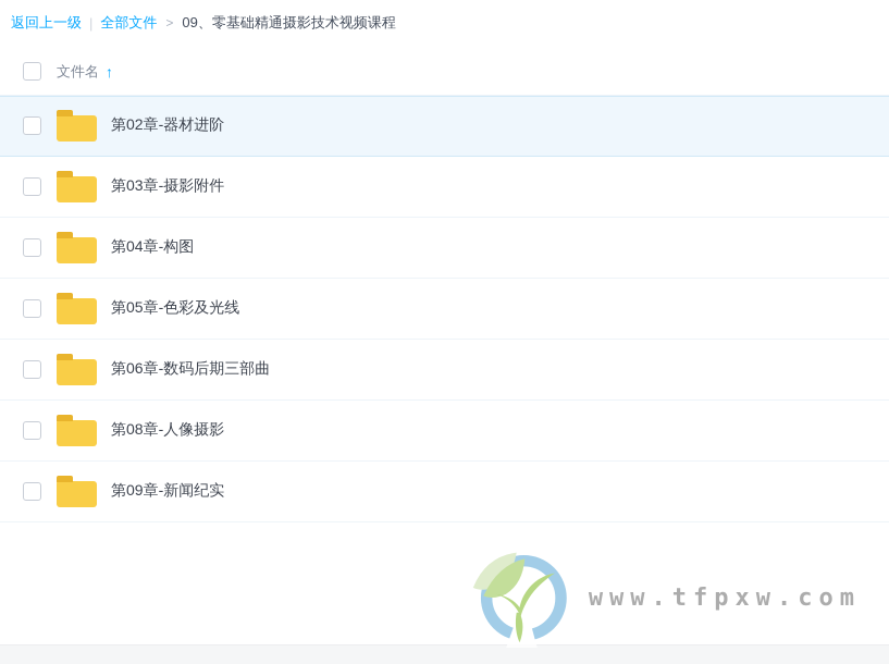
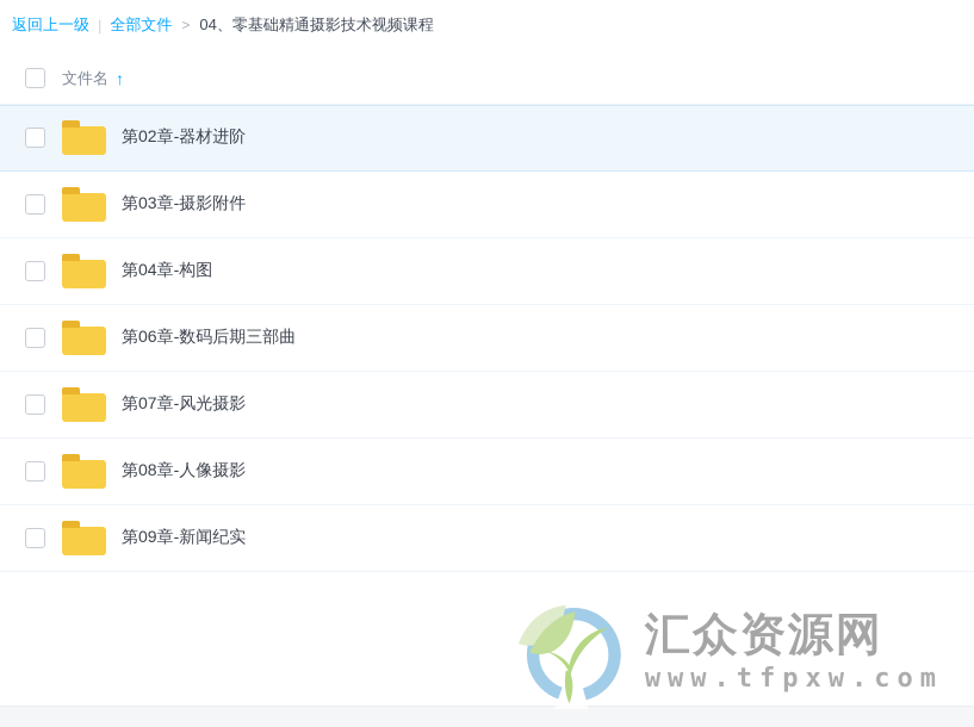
  返回上一级
  |
  全部文件
  >
- 09、零基础精通摄影技术视频课程
+ 04、零基础精通摄影技术视频课程
  文件名
  ↑
  第02章-器材进阶
  第03章-摄影附件
  第04章-构图
- 第05章-色彩及光线
  第06章-数码后期三部曲
+ 第07章-风光摄影
  第08章-人像摄影
  第09章-新闻纪实
+ 汇众资源网
  www.tfpxw.com
